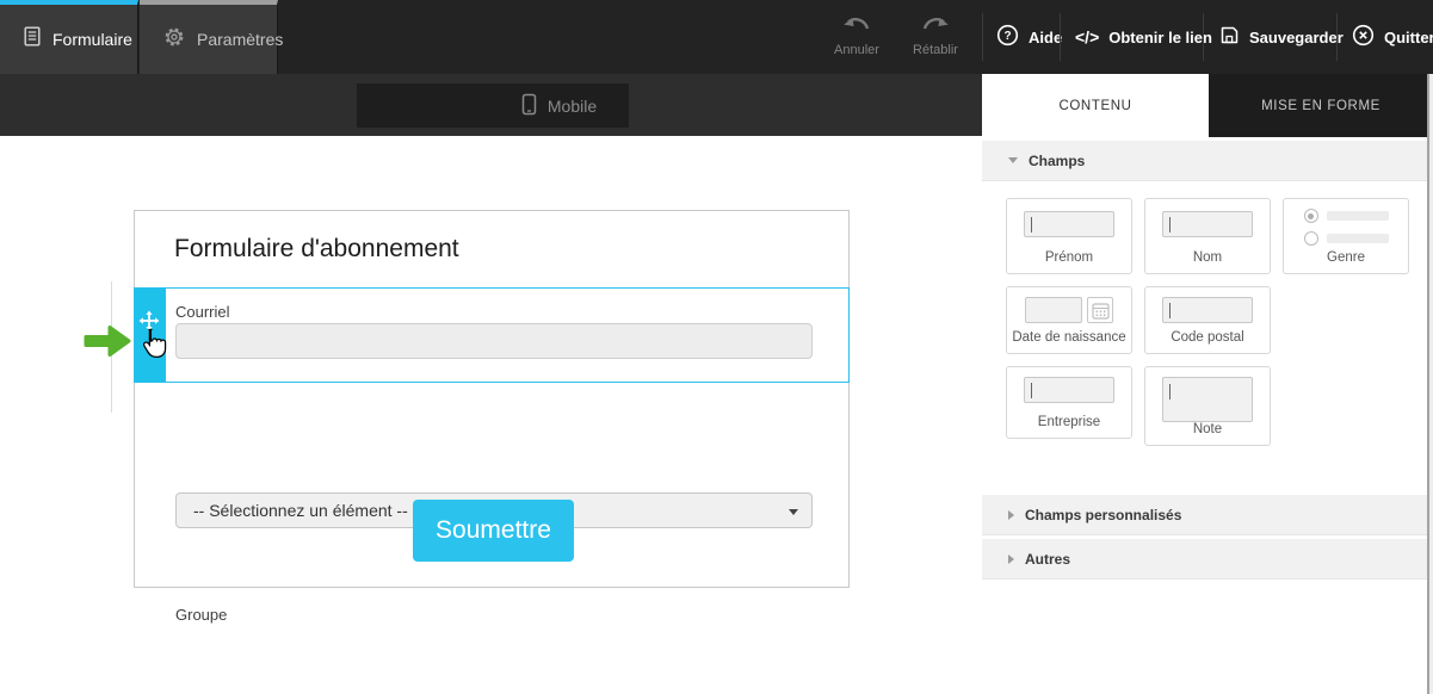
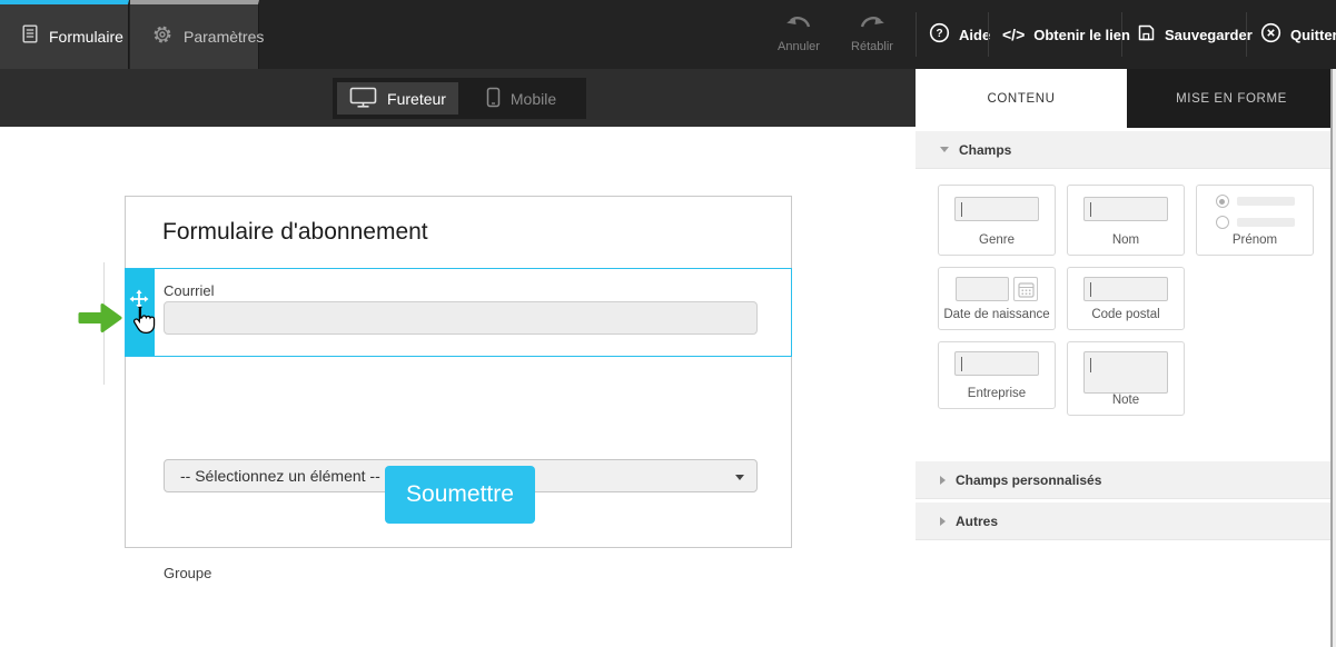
  Formulaire
  Paramètres
  Annuler
  Rétablir
  ?
  Aide
  </>
  Obtenir le lien
  Sauvegarder
  Quitter
+ Fureteur
  Mobile
  Formulaire d'abonnement
  Courriel
  Groupe
  -- Sélectionnez un élément --
  Soumettre
  CONTENU
  MISE EN FORME
  Champs
- Prénom
+ Genre
  Nom
- Genre
+ Prénom
  Date de naissance
  Code postal
  Entreprise
  Note
  Champs personnalisés
  Autres
